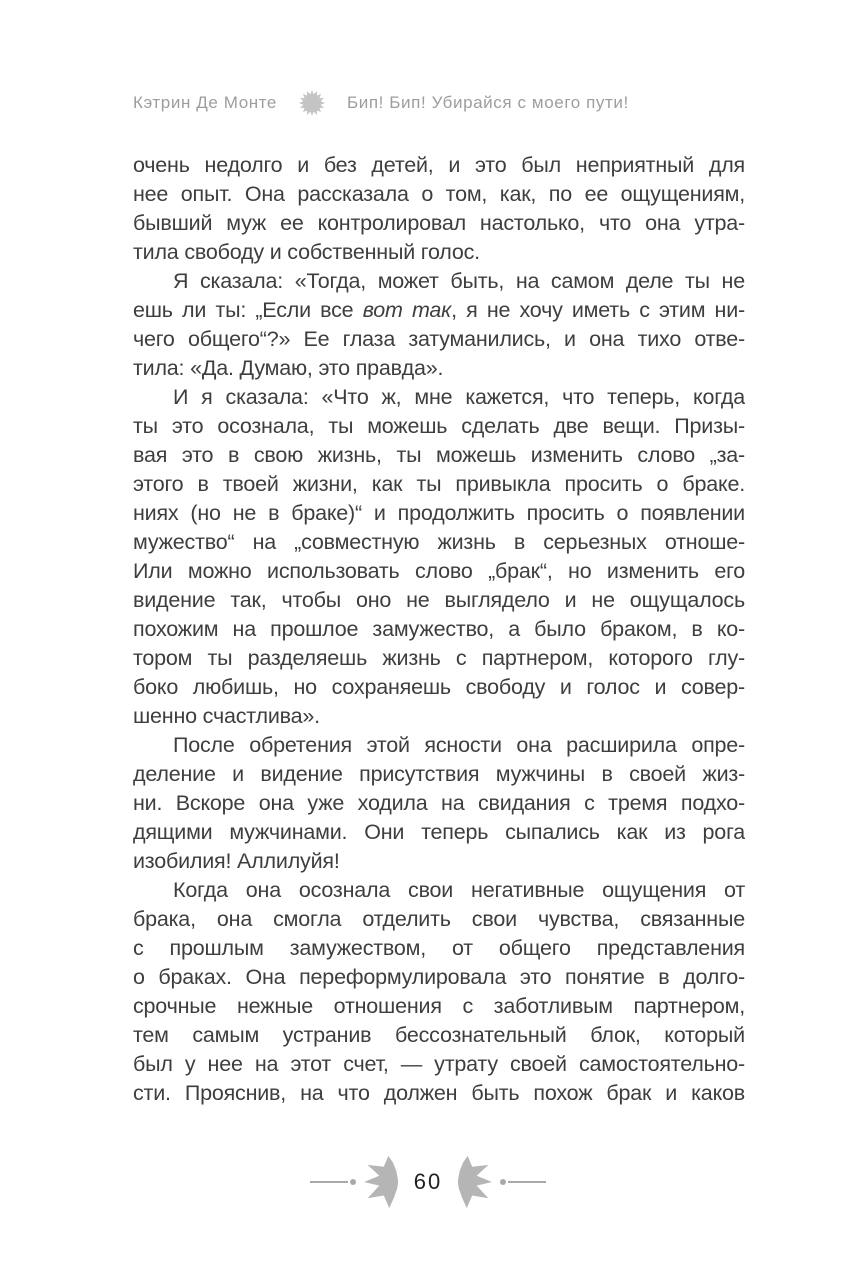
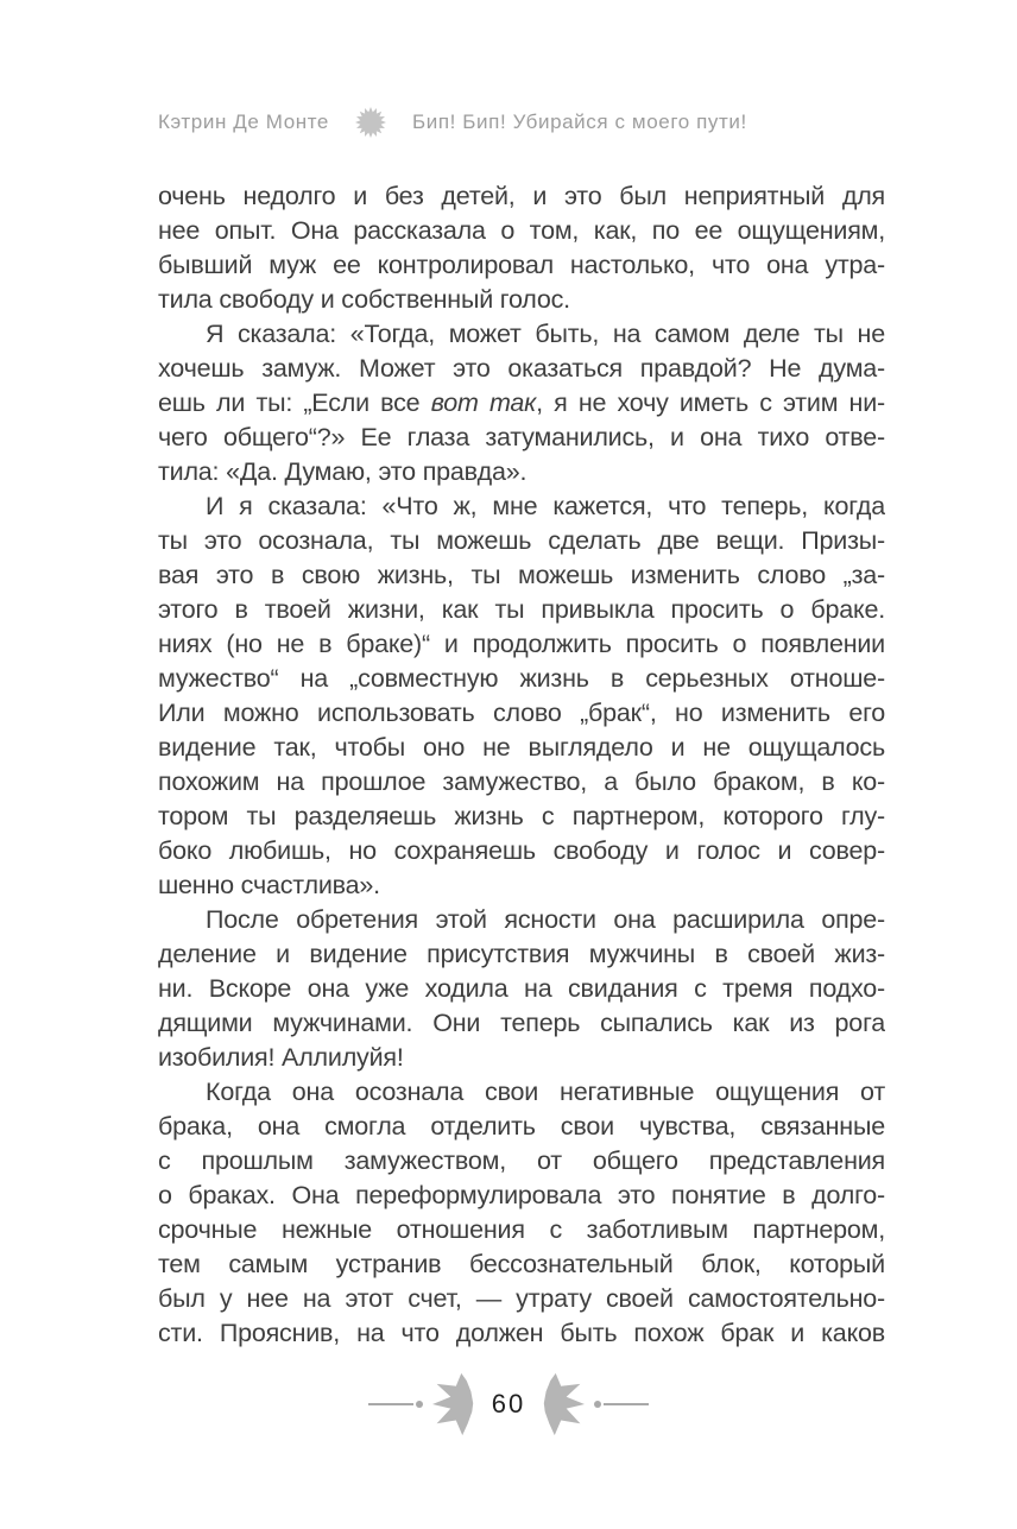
  Кэтрин Де Монте
  Бип! Бип! Убирайся с моего пути!
  очень недолго и без детей, и это был неприятный для
  нее опыт. Она рассказала о том, как, по ее ощущениям,
  бывший муж ее контролировал настолько, что она утра-
  тила свободу и собственный голос.
  Я сказала: «Тогда, может быть, на самом деле ты не
+ хочешь замуж. Может это оказаться правдой? Не дума-
  ешь ли ты: „Если все вот так, я не хочу иметь с этим ни-
  чего общего“?» Ее глаза затуманились, и она тихо отве-
  тила: «Да. Думаю, это правда».
  И я сказала: «Что ж, мне кажется, что теперь, когда
  ты это осознала, ты можешь сделать две вещи. Призы-
  вая это в свою жизнь, ты можешь изменить слово „за-
  этого в твоей жизни, как ты привыкла просить о браке.
  ниях (но не в браке)“ и продолжить просить о появлении
  мужество“ на „совместную жизнь в серьезных отноше-
  Или можно использовать слово „брак“, но изменить его
  видение так, чтобы оно не выглядело и не ощущалось
  похожим на прошлое замужество, а было браком, в ко-
  тором ты разделяешь жизнь с партнером, которого глу-
  боко любишь, но сохраняешь свободу и голос и совер-
  шенно счастлива».
  После обретения этой ясности она расширила опре-
  деление и видение присутствия мужчины в своей жиз-
  ни. Вскоре она уже ходила на свидания с тремя подхо-
  дящими мужчинами. Они теперь сыпались как из рога
  изобилия! Аллилуйя!
  Когда она осознала свои негативные ощущения от
  брака, она смогла отделить свои чувства, связанные
  с прошлым замужеством, от общего представления
  о браках. Она переформулировала это понятие в долго-
  срочные нежные отношения с заботливым партнером,
  тем самым устранив бессознательный блок, который
  был у нее на этот счет, — утрату своей самостоятельно-
  сти. Прояснив, на что должен быть похож брак и каков
  60
